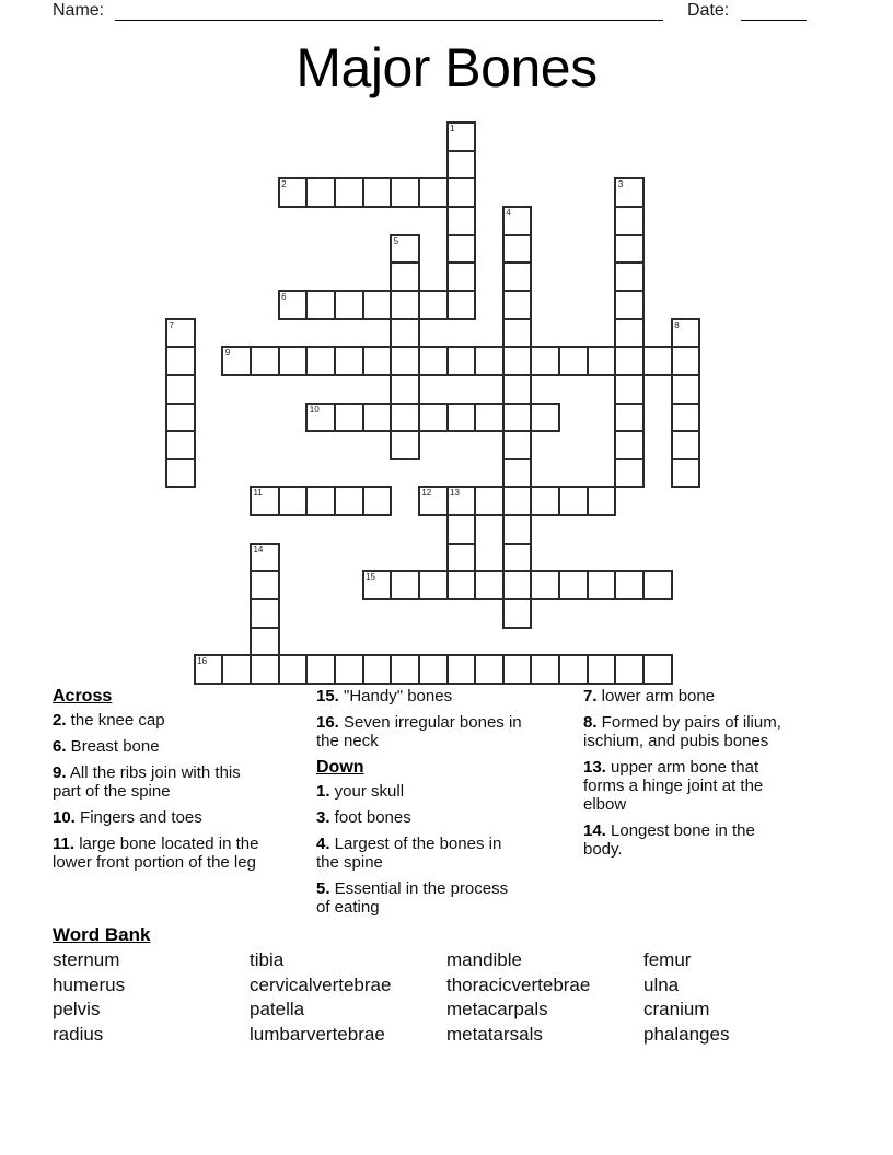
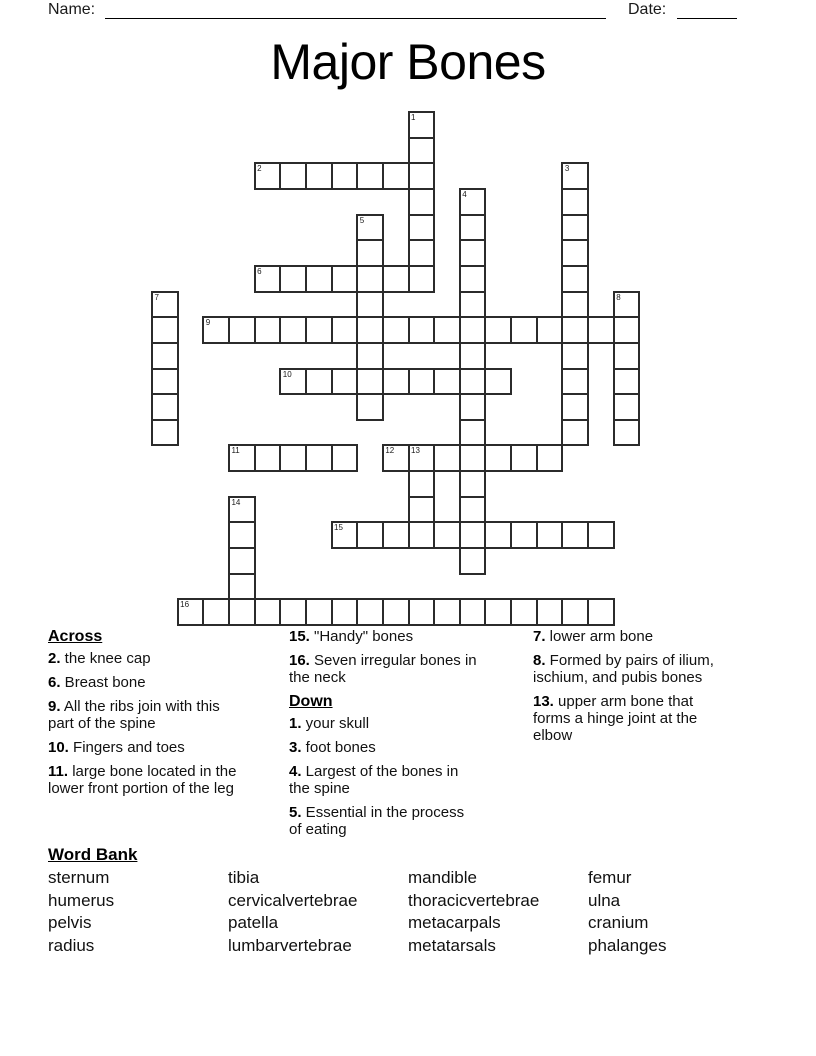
  Name:
  Date:
  Major Bones
  1
  2
  3
  4
  5
  6
  7
  8
  9
  10
  11
  12
  13
  14
  15
  16
  Across
  2. the knee cap
  6. Breast bone
  9. All the ribs join with this
  part of the spine
  10. Fingers and toes
  11. large bone located in the
  lower front portion of the leg
  15. "Handy" bones
  16. Seven irregular bones in
  the neck
  Down
  1. your skull
  3. foot bones
  4. Largest of the bones in
  the spine
  5. Essential in the process
  of eating
  7. lower arm bone
  8. Formed by pairs of ilium,
  ischium, and pubis bones
  13. upper arm bone that
  forms a hinge joint at the
  elbow
- 14. Longest bone in the
- body.
  Word Bank
  sternum
  humerus
  pelvis
  radius
  tibia
  cervicalvertebrae
  patella
  lumbarvertebrae
  mandible
  thoracicvertebrae
  metacarpals
  metatarsals
  femur
  ulna
  cranium
  phalanges
